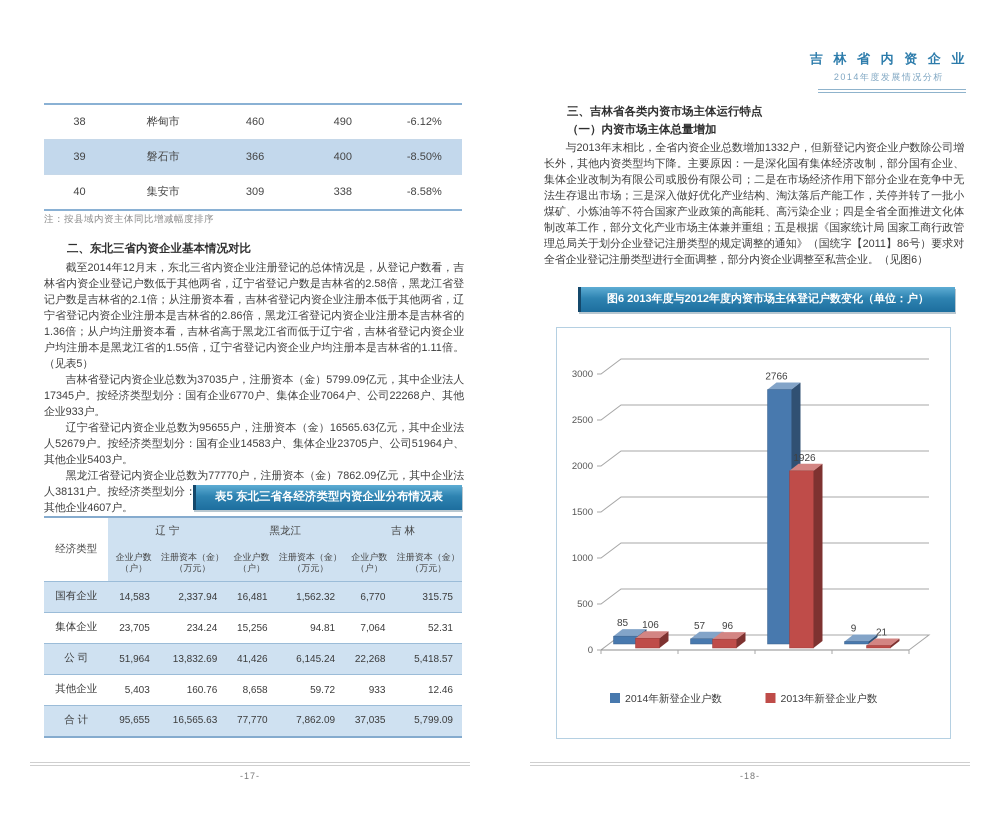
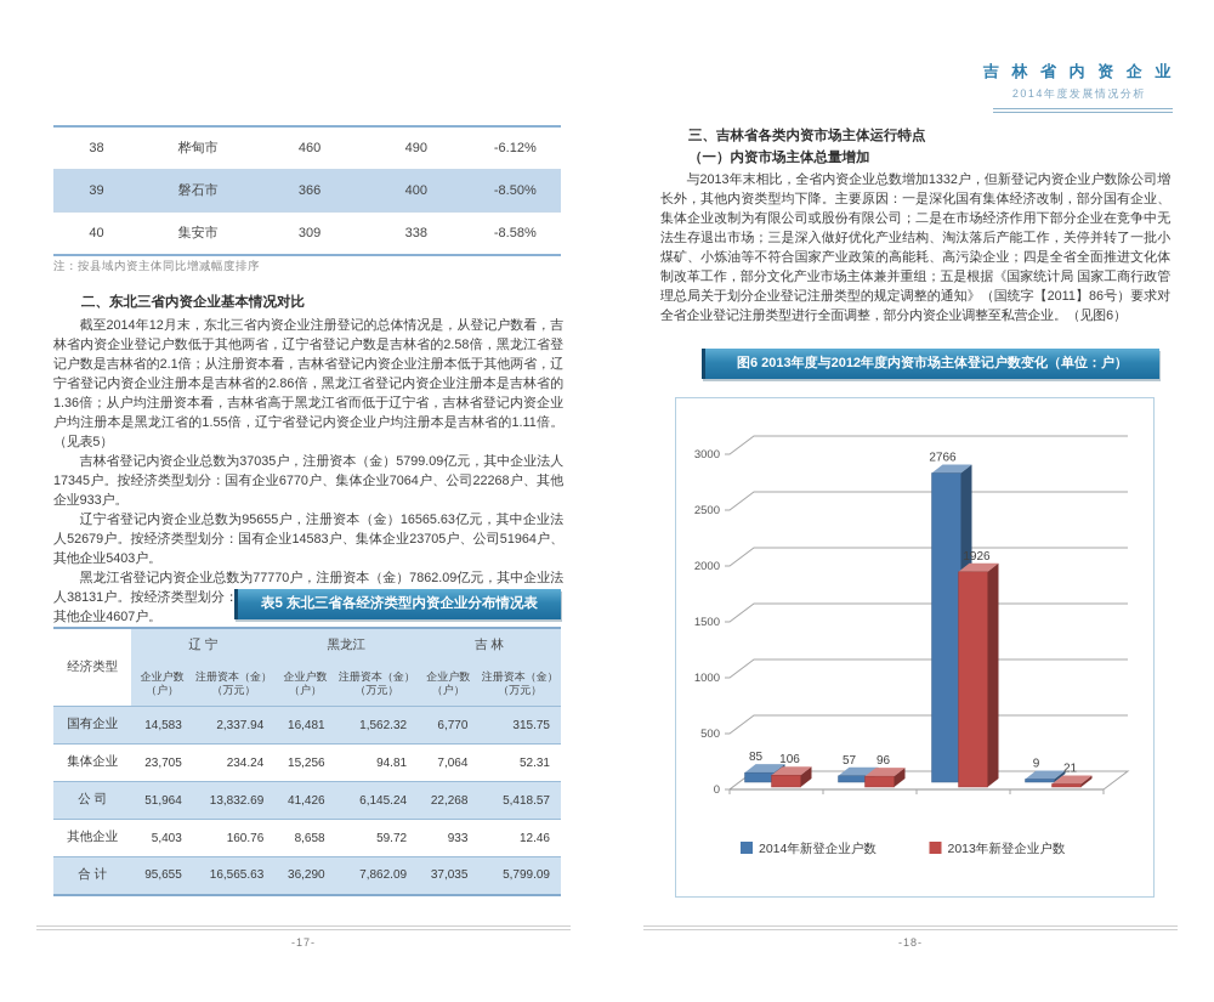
  38
  桦甸市
  460
  490
  -6.12%
  39
  磐石市
  366
  400
  -8.50%
  40
  集安市
  309
  338
  -8.58%
  注：按县域内资主体同比增减幅度排序
  二、东北三省内资企业基本情况对比
  截至2014年12月末，东北三省内资企业注册登记的总体情况是，从登记户数看，吉林省内资企业登记户数低于其他两省，辽宁省登记户数是吉林省的2.58倍，黑龙江省登记户数是吉林省的2.1倍；从注册资本看，吉林省登记内资企业注册本低于其他两省，辽宁省登记内资企业注册本是吉林省的2.86倍，黑龙江省登记内资企业注册本是吉林省的1.36倍；从户均注册资本看，吉林省高于黑龙江省而低于辽宁省，吉林省登记内资企业户均注册本是黑龙江省的1.55倍，辽宁省登记内资企业户均注册本是吉林省的1.11倍。（见表5）
  吉林省登记内资企业总数为37035户，注册资本（金）5799.09亿元，其中企业法人17345户。按经济类型划分：国有企业6770户、集体企业7064户、公司22268户、其他企业933户。
  辽宁省登记内资企业总数为95655户，注册资本（金）16565.63亿元，其中企业法人52679户。按经济类型划分：国有企业14583户、集体企业23705户、公司51964户、其他企业5403户。
  表5 东北三省各经济类型内资企业分布情况表
  经济类型	辽 宁	黑龙江	吉 林
  企业户数（户）	注册资本（金）（万元）	企业户数（户）	注册资本（金）（万元）	企业户数（户）	注册资本（金）（万元）
  国有企业	14,583	2,337.94	16,481	1,562.32	6,770	315.75
  集体企业	23,705	234.24	15,256	94.81	7,064	52.31
  公 司	51,964	13,832.69	41,426	6,145.24	22,268	5,418.57
  其他企业	5,403	160.76	8,658	59.72	933	12.46
- 合 计	95,655	16,565.63	77,770	7,862.09	37,035	5,799.09
+ 合 计	95,655	16,565.63	36,290	7,862.09	37,035	5,799.09
  -17-
  吉 林 省 内 资 企 业
  2014年度发展情况分析
  三、吉林省各类内资市场主体运行特点
  （一）内资市场主体总量增加
  与2013年末相比，全省内资企业总数增加1332户，但新登记内资企业户数除公司增长外，其他内资类型均下降。主要原因：一是深化国有集体经济改制，部分国有企业、集体企业改制为有限公司或股份有限公司；二是在市场经济作用下部分企业在竞争中无法生存退出市场；三是深入做好优化产业结构、淘汰落后产能工作，关停并转了一批小煤矿、小炼油等不符合国家产业政策的高能耗、高污染企业；四是全省全面推进文化体制改革工作，部分文化产业市场主体兼并重组；五是根据《国家统计局 国家工商行政管理总局关于划分企业登记注册类型的规定调整的通知》（国统字【2011】86号）要求对全省企业登记注册类型进行全面调整，部分内资企业调整至私营企业。（见图6）
  图6 2013年度与2012年度内资市场主体登记户数变化（单位：户）
  0
  500
  1000
  1500
  2000
  2500
  3000
  85
  106
  57
  96
  2766
  1926
  9
  21
  2014年新登企业户数
  2013年新登企业户数
  -18-
